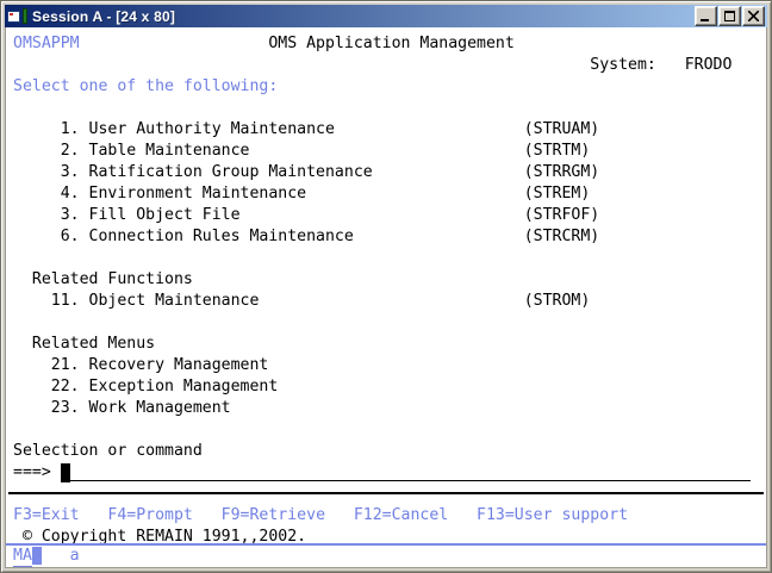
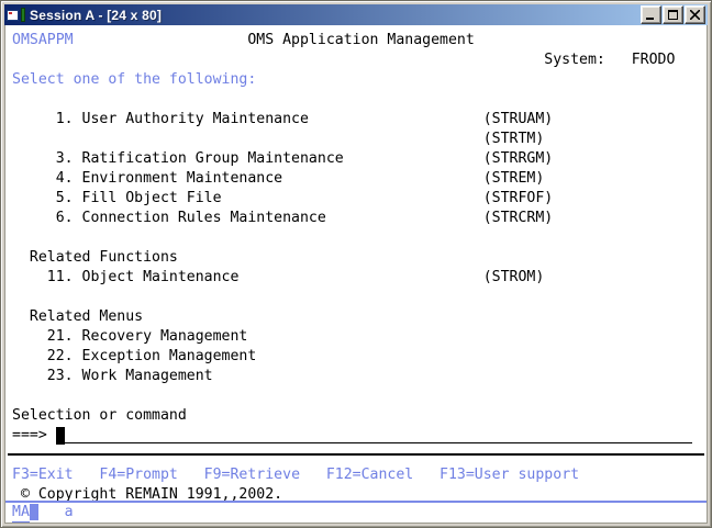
  Session A - [24 x 80]
  OMSAPPM
  OMS Application Management
  System:
  FRODO
  Select one of the following:
  1. User Authority Maintenance
  (STRUAM)
- 2. Table Maintenance
  (STRTM)
  3. Ratification Group Maintenance
  (STRRGM)
  4. Environment Maintenance
  (STREM)
- 3. Fill Object File
+ 5. Fill Object File
  (STRFOF)
  6. Connection Rules Maintenance
  (STRCRM)
  Related Functions
  11. Object Maintenance
  (STROM)
  Related Menus
  21. Recovery Management
  22. Exception Management
  23. Work Management
  Selection or command
  ===>
  F3=Exit F4=Prompt F9=Retrieve F12=Cancel F13=User support
  © Copyright REMAIN 1991,,2002.
  MA
  a
